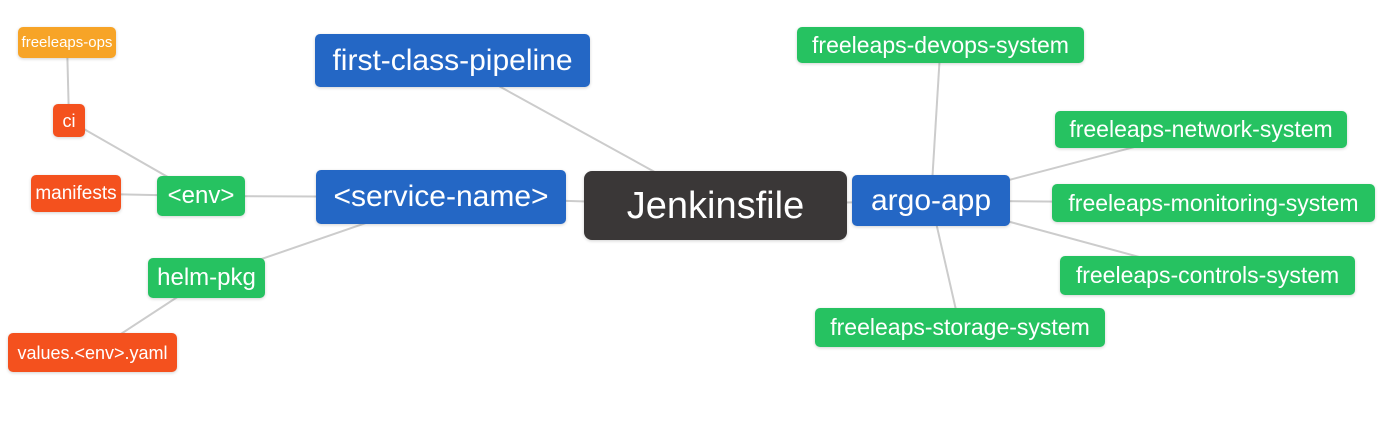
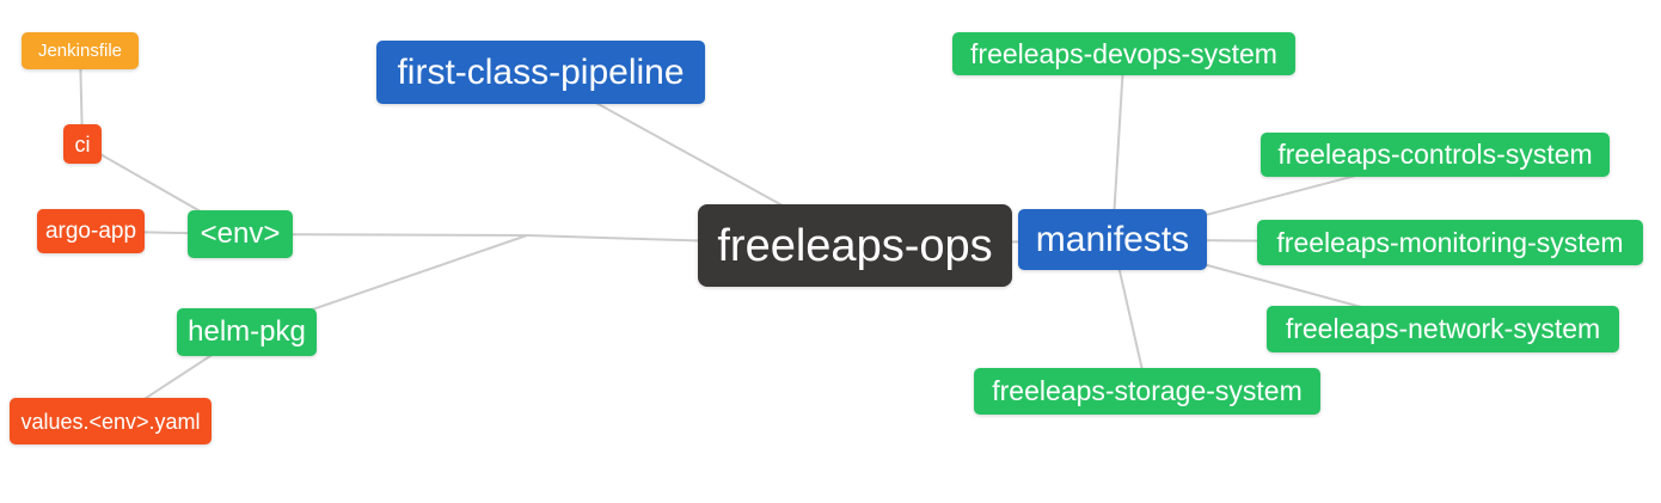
- freeleaps-ops
+ Jenkinsfile
  ci
- manifests
+ argo-app
  <env>
  helm-pkg
  values.<env>.yaml
  first-class-pipeline
- <service-name>
- Jenkinsfile
+ freeleaps-ops
- argo-app
+ manifests
  freeleaps-devops-system
- freeleaps-network-system
+ freeleaps-controls-system
  freeleaps-monitoring-system
- freeleaps-controls-system
+ freeleaps-network-system
  freeleaps-storage-system
